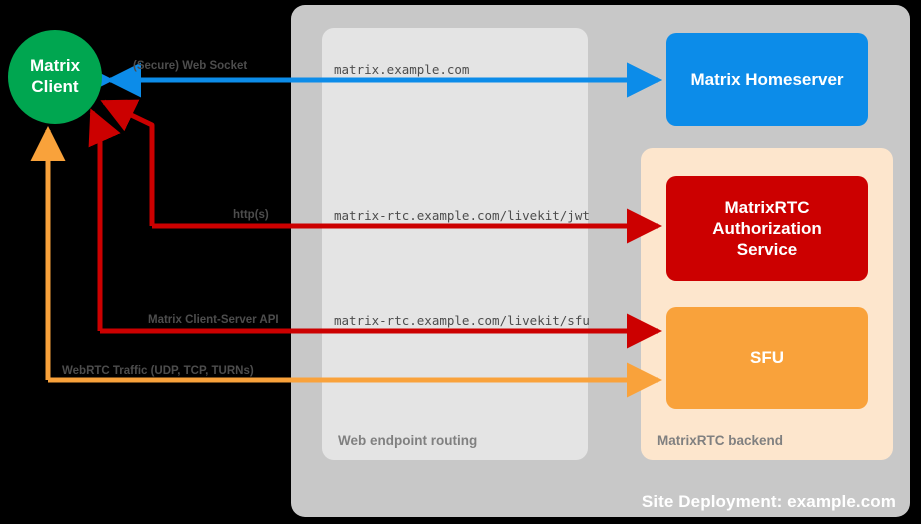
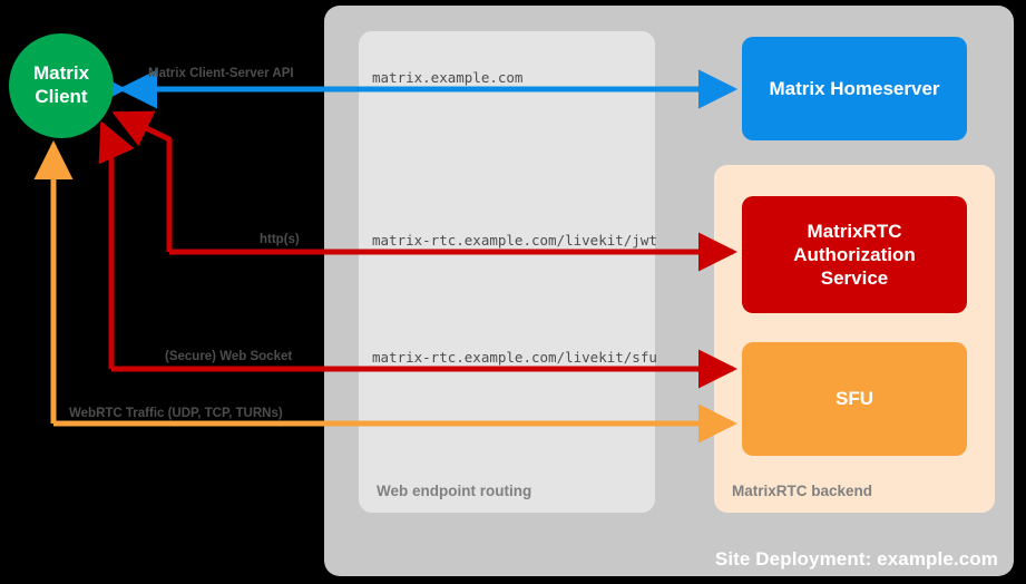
  Matrix
  Client
  Matrix Homeserver
  MatrixRTC
  Authorization
  Service
  SFU
- (Secure) Web Socket
+ Matrix Client-Server API
  http(s)
- Matrix Client-Server API
+ (Secure) Web Socket
  WebRTC Traffic (UDP, TCP, TURNs)
  matrix.example.com
  matrix-rtc.example.com/livekit/jwt
  matrix-rtc.example.com/livekit/sfu
  Web endpoint routing
  MatrixRTC backend
  Site Deployment: example.com
